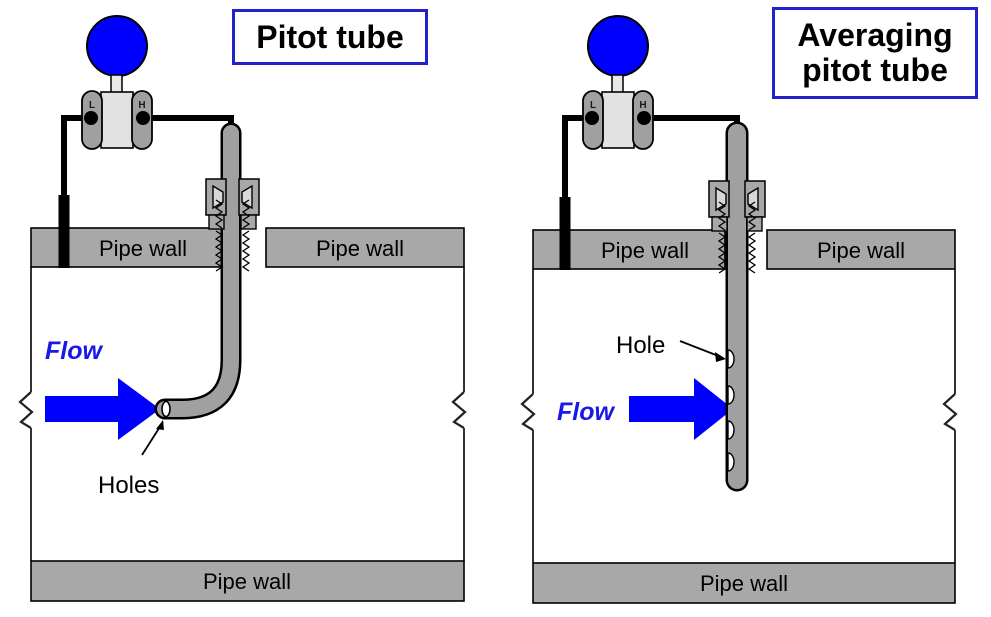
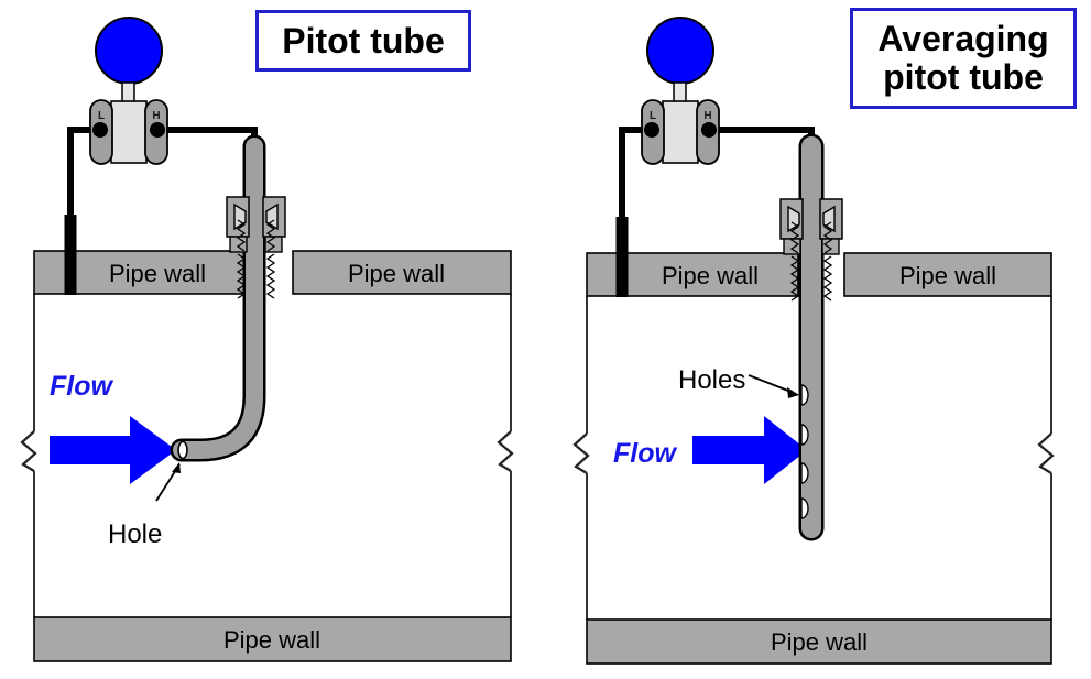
  Pipe wall
  Pipe wall
  Pipe wall
  L
  H
  Pitot tube
  Flow
- Holes
+ Hole
  Pipe wall
  Pipe wall
  Pipe wall
  L
  H
  Averaging
  pitot tube
  Flow
- Hole
+ Holes
